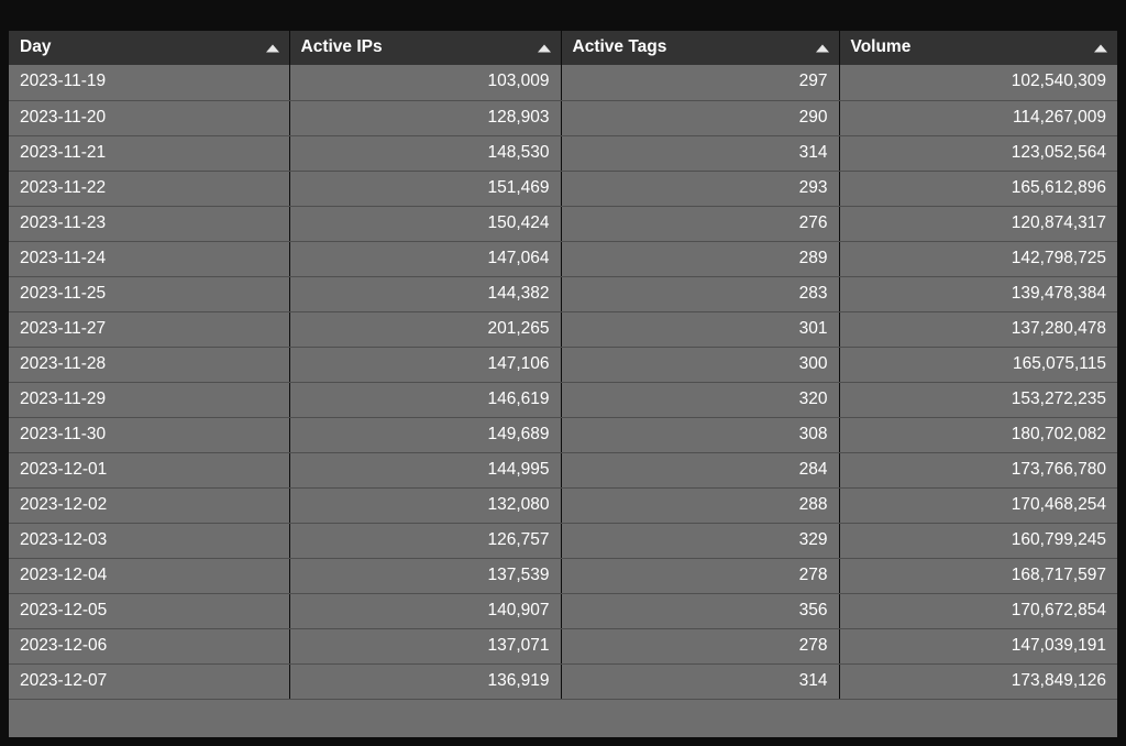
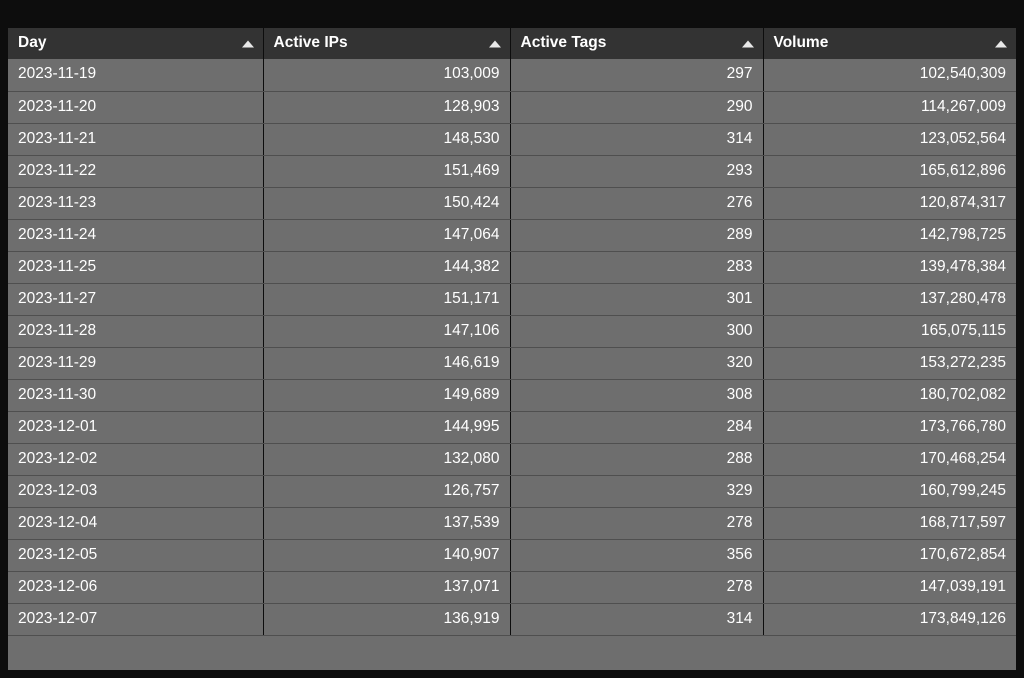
  Day	Active IPs	Active Tags	Volume
  2023-11-19	103,009	297	102,540,309
  2023-11-20	128,903	290	114,267,009
  2023-11-21	148,530	314	123,052,564
  2023-11-22	151,469	293	165,612,896
  2023-11-23	150,424	276	120,874,317
  2023-11-24	147,064	289	142,798,725
  2023-11-25	144,382	283	139,478,384
- 2023-11-27	201,265	301	137,280,478
+ 2023-11-27	151,171	301	137,280,478
  2023-11-28	147,106	300	165,075,115
  2023-11-29	146,619	320	153,272,235
  2023-11-30	149,689	308	180,702,082
  2023-12-01	144,995	284	173,766,780
  2023-12-02	132,080	288	170,468,254
  2023-12-03	126,757	329	160,799,245
  2023-12-04	137,539	278	168,717,597
  2023-12-05	140,907	356	170,672,854
  2023-12-06	137,071	278	147,039,191
  2023-12-07	136,919	314	173,849,126
